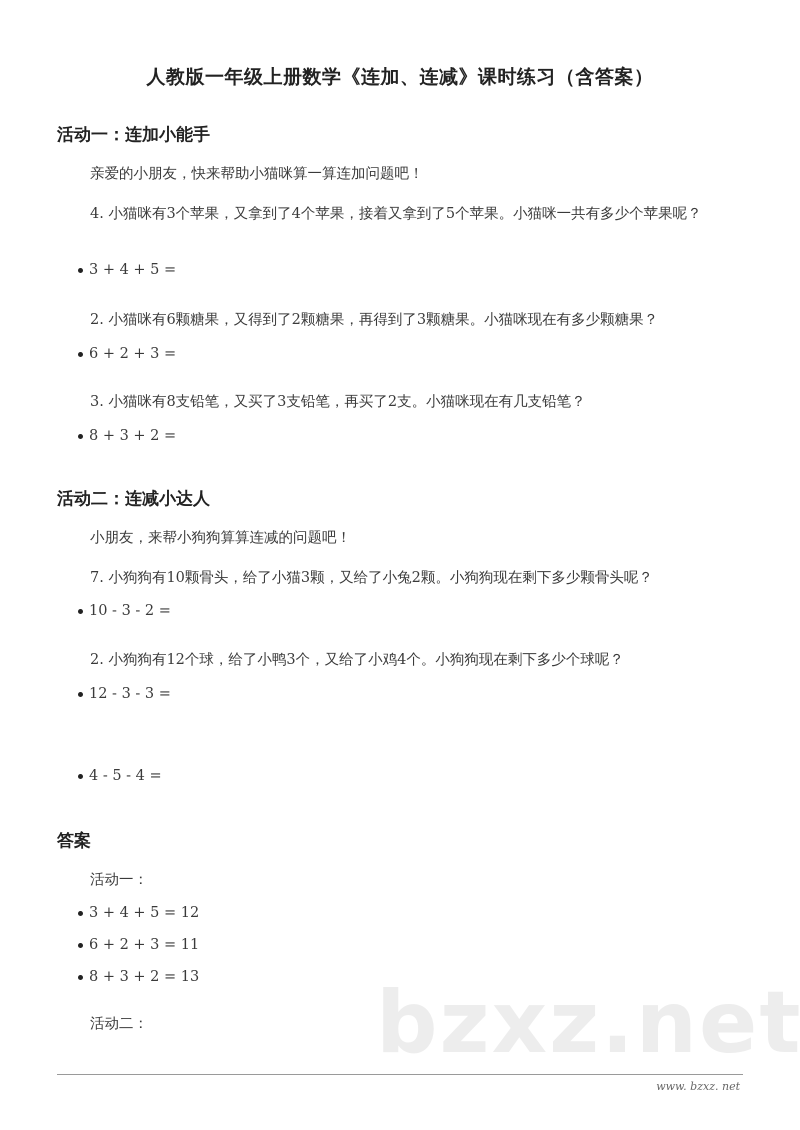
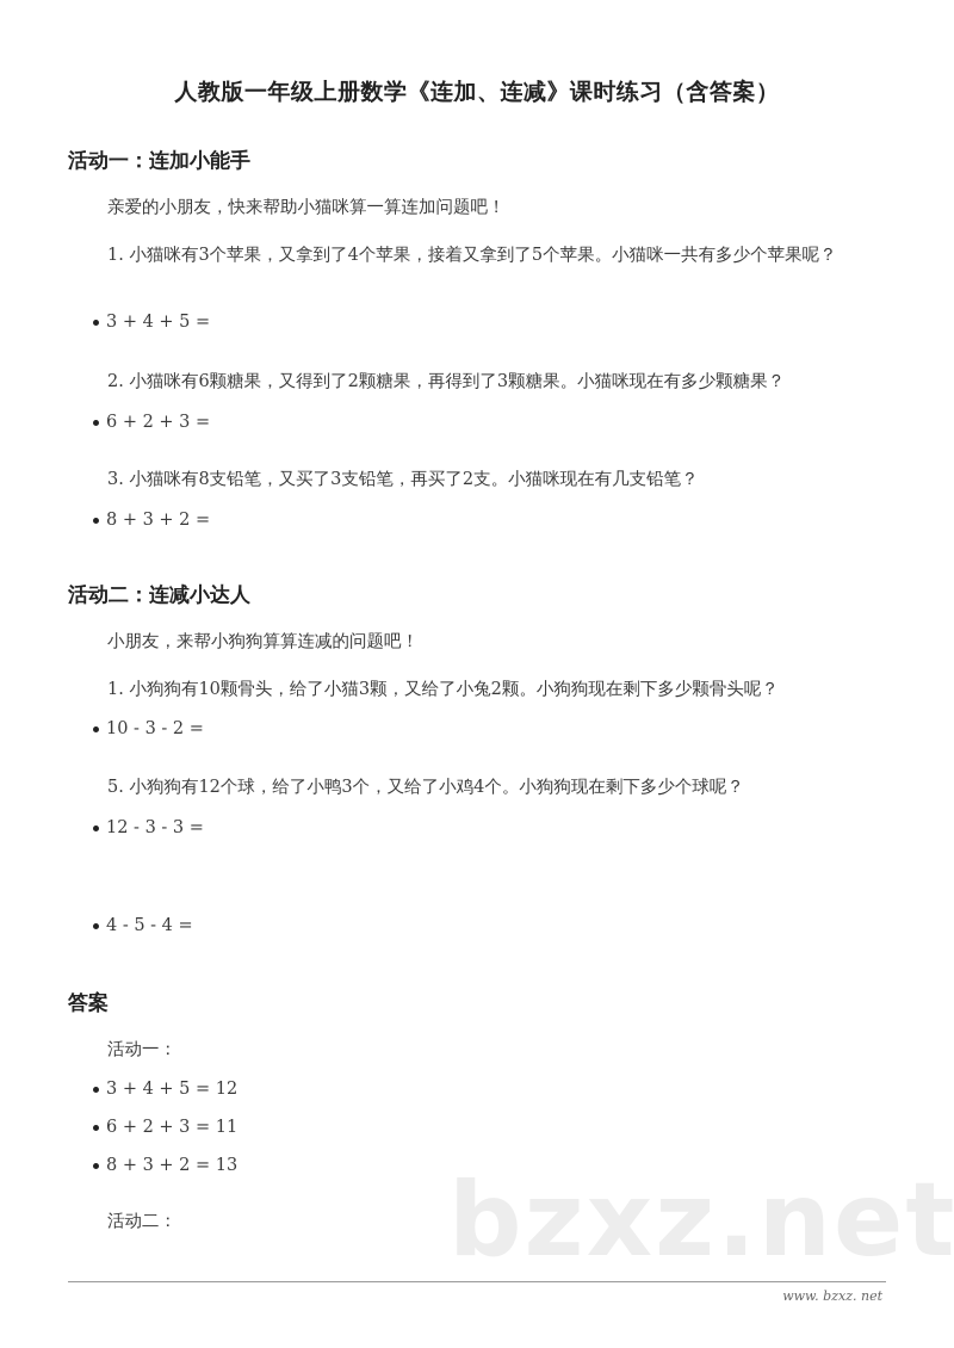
  人教版一年级上册数学《连加、连减》课时练习（含答案）
  活动一：连加小能手
  亲爱的小朋友，快来帮助小猫咪算一算连加问题吧！
- 4. 小猫咪有3个苹果，又拿到了4个苹果，接着又拿到了5个苹果。小猫咪一共有多少个苹果呢？
+ 1. 小猫咪有3个苹果，又拿到了4个苹果，接着又拿到了5个苹果。小猫咪一共有多少个苹果呢？
  3 + 4 + 5 =
  2. 小猫咪有6颗糖果，又得到了2颗糖果，再得到了3颗糖果。小猫咪现在有多少颗糖果？
  6 + 2 + 3 =
  3. 小猫咪有8支铅笔，又买了3支铅笔，再买了2支。小猫咪现在有几支铅笔？
  8 + 3 + 2 =
  活动二：连减小达人
  小朋友，来帮小狗狗算算连减的问题吧！
- 7. 小狗狗有10颗骨头，给了小猫3颗，又给了小兔2颗。小狗狗现在剩下多少颗骨头呢？
+ 1. 小狗狗有10颗骨头，给了小猫3颗，又给了小兔2颗。小狗狗现在剩下多少颗骨头呢？
  10 - 3 - 2 =
- 2. 小狗狗有12个球，给了小鸭3个，又给了小鸡4个。小狗狗现在剩下多少个球呢？
+ 5. 小狗狗有12个球，给了小鸭3个，又给了小鸡4个。小狗狗现在剩下多少个球呢？
  12 - 3 - 3 =
  4 - 5 - 4 =
  答案
  活动一：
  3 + 4 + 5 = 12
  6 + 2 + 3 = 11
  8 + 3 + 2 = 13
  活动二：
  www. bzxz. net
